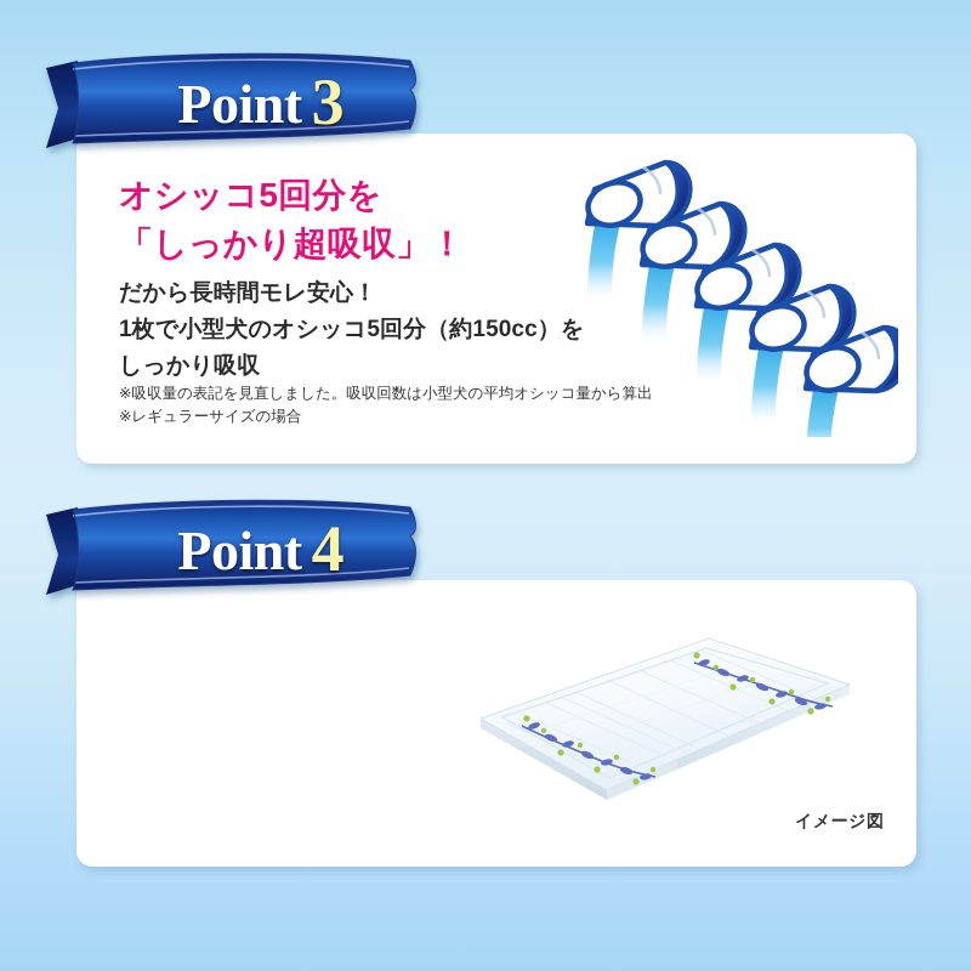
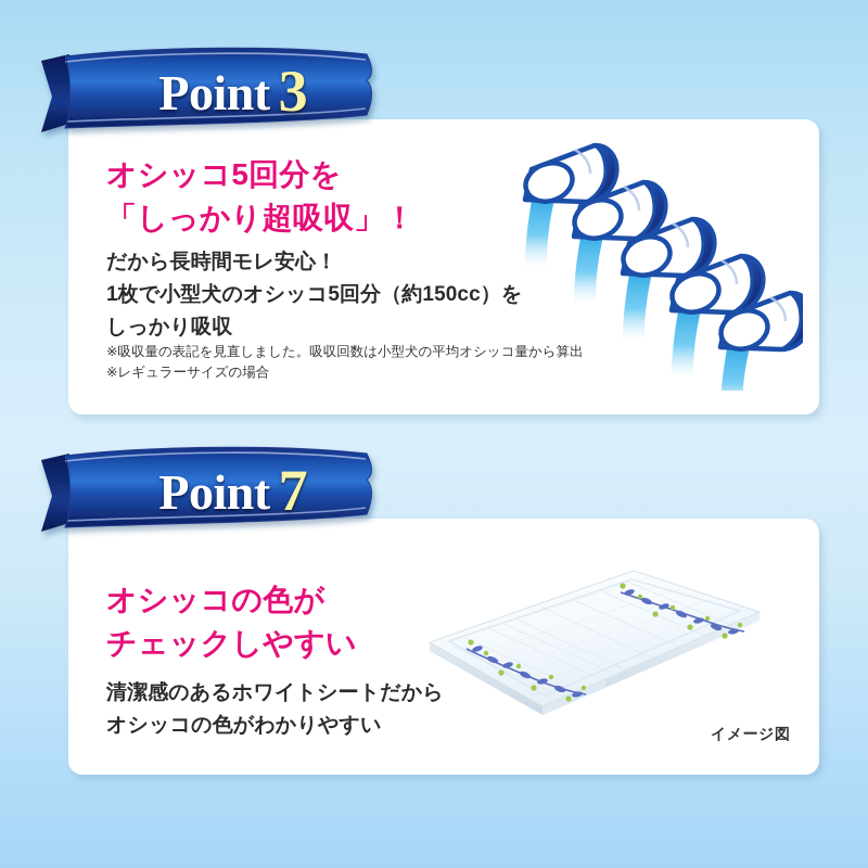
  Point
  3
  オシッコ5回分を
  「しっかり超吸収」！
  だから長時間モレ安心！
  1枚で小型犬のオシッコ5回分（約150cc）を
  しっかり吸収
  ※吸収量の表記を見直しました。吸収回数は小型犬の平均オシッコ量から算出
  ※レギュラーサイズの場合
  Point
- 4
+ 7
+ オシッコの色が
+ チェックしやすい
+ 清潔感のあるホワイトシートだから
+ オシッコの色がわかりやすい
  イメージ図
